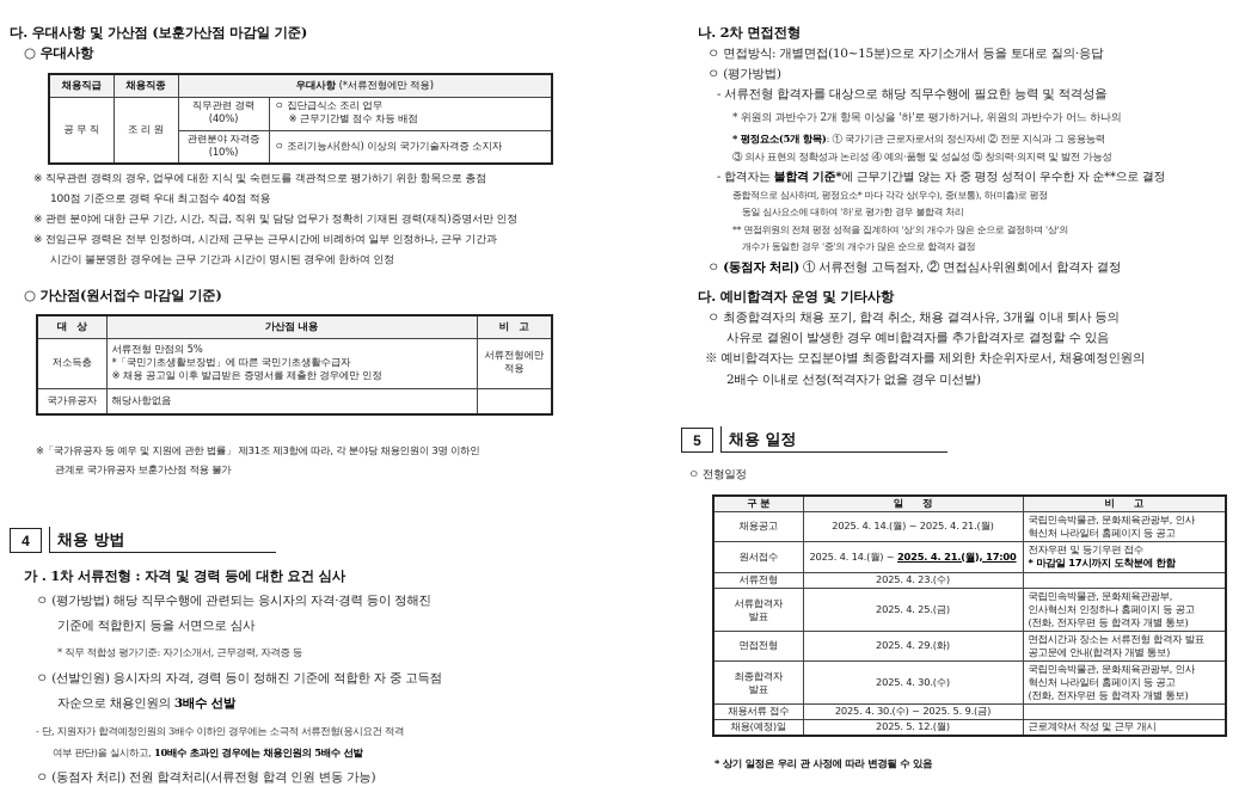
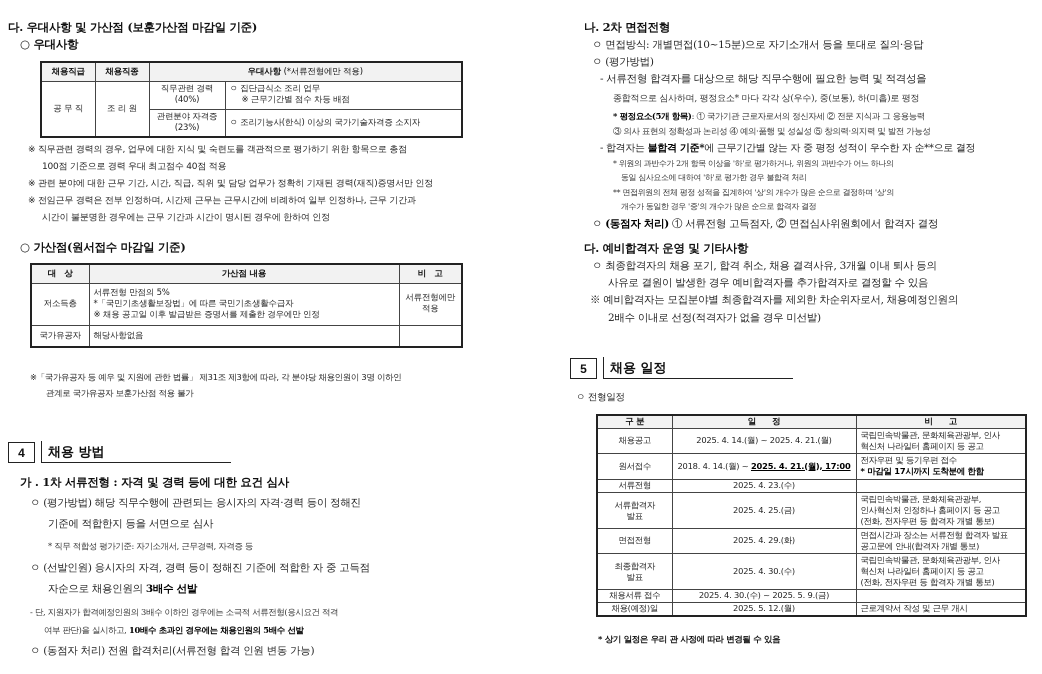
  다. 우대사항 및 가산점 (보훈가산점 마감일 기준)
  ○ 우대사항
  채용직급	채용직종	우대사항 (*서류전형에만 적용)
  공 무 직	조 리 원	직무관련 경력 (40%)	ㅇ 집단급식소 조리 업무 ※ 근무기간별 점수 차등 배점
- 관련분야 자격증 (10%)	ㅇ 조리기능사(한식) 이상의 국가기술자격증 소지자
+ 관련분야 자격증 (23%)	ㅇ 조리기능사(한식) 이상의 국가기술자격증 소지자
  ※ 직무관련 경력의 경우, 업무에 대한 지식 및 숙련도를 객관적으로 평가하기 위한 항목으로 총점
  100점 기준으로 경력 우대 최고점수 40점 적용
  ※ 관련 분야에 대한 근무 기간, 시간, 직급, 직위 및 담당 업무가 정확히 기재된 경력(재직)증명서만 인정
  ※ 전임근무 경력은 전부 인정하며, 시간제 근무는 근무시간에 비례하여 일부 인정하나, 근무 기간과
  시간이 불분명한 경우에는 근무 기간과 시간이 명시된 경우에 한하여 인정
  ○ 가산점(원서접수 마감일 기준)
  대 상	가산점 내용	비 고
  저소득층	서류전형 만점의 5% *「국민기초생활보장법」에 따른 국민기초생활수급자 ※ 채용 공고일 이후 발급받은 증명서를 제출한 경우에만 인정	서류전형에만 적용
  국가유공자	해당사항없음
  ※「국가유공자 등 예우 및 지원에 관한 법률」 제31조 제3항에 따라, 각 분야당 채용인원이 3명 이하인
  관계로 국가유공자 보훈가산점 적용 불가
  4
  채용 방법
  가 . 1차 서류전형 : 자격 및 경력 등에 대한 요건 심사
  ㅇ (평가방법) 해당 직무수행에 관련되는 응시자의 자격·경력 등이 정해진
  기준에 적합한지 등을 서면으로 심사
  * 직무 적합성 평가기준: 자기소개서, 근무경력, 자격증 등
  ㅇ (선발인원) 응시자의 자격, 경력 등이 정해진 기준에 적합한 자 중 고득점
  자순으로 채용인원의 3배수 선발
  - 단, 지원자가 합격예정인원의 3배수 이하인 경우에는 소극적 서류전형(응시요건 적격
  여부 판단)을 실시하고, 10배수 초과인 경우에는 채용인원의 5배수 선발
  ㅇ (동점자 처리) 전원 합격처리(서류전형 합격 인원 변동 가능)
  나. 2차 면접전형
  ㅇ 면접방식: 개별면접(10~15분)으로 자기소개서 등을 토대로 질의·응답
  ㅇ (평가방법)
  - 서류전형 합격자를 대상으로 해당 직무수행에 필요한 능력 및 적격성을
- * 위원의 과반수가 2개 항목 이상을 '하'로 평가하거나, 위원의 과반수가 어느 하나의
+ 종합적으로 심사하며, 평정요소* 마다 각각 상(우수), 중(보통), 하(미흡)로 평정
  * 평정요소(5개 항목): ① 국가기관 근로자로서의 정신자세 ② 전문 지식과 그 응용능력
  ③ 의사 표현의 정확성과 논리성 ④ 예의·품행 및 성실성 ⑤ 창의력·의지력 및 발전 가능성
  - 합격자는 불합격 기준*에 근무기간별 않는 자 중 평정 성적이 우수한 자 순**으로 결정
- 종합적으로 심사하며, 평정요소* 마다 각각 상(우수), 중(보통), 하(미흡)로 평정
+ * 위원의 과반수가 2개 항목 이상을 '하'로 평가하거나, 위원의 과반수가 어느 하나의
  동일 심사요소에 대하여 '하'로 평가한 경우 불합격 처리
  ** 면접위원의 전체 평정 성적을 집계하여 '상'의 개수가 많은 순으로 결정하며 '상'의
  개수가 동일한 경우 '중'의 개수가 많은 순으로 합격자 결정
  ㅇ (동점자 처리) ① 서류전형 고득점자, ② 면접심사위원회에서 합격자 결정
  다. 예비합격자 운영 및 기타사항
  ㅇ 최종합격자의 채용 포기, 합격 취소, 채용 결격사유, 3개월 이내 퇴사 등의
  사유로 결원이 발생한 경우 예비합격자를 추가합격자로 결정할 수 있음
  ※ 예비합격자는 모집분야별 최종합격자를 제외한 차순위자로서, 채용예정인원의
  2배수 이내로 선정(적격자가 없을 경우 미선발)
  5
  채용 일정
  ㅇ 전형일정
  구 분	일 정	비 고
  채용공고	2025. 4. 14.(월) ~ 2025. 4. 21.(월)	국립민속박물관, 문화체육관광부, 인사 혁신처 나라일터 홈페이지 등 공고
- 원서접수	2025. 4. 14.(월) ~ 2025. 4. 21.(월), 17:00	전자우편 및 등기우편 접수 * 마감일 17시까지 도착분에 한함
+ 원서접수	2018. 4. 14.(월) ~ 2025. 4. 21.(월), 17:00	전자우편 및 등기우편 접수 * 마감일 17시까지 도착분에 한함
  서류전형	2025. 4. 23.(수)
  서류합격자 발표	2025. 4. 25.(금)	국립민속박물관, 문화체육관광부, 인사혁신처 인정하나 홈페이지 등 공고 (전화, 전자우편 등 합격자 개별 통보)
  면접전형	2025. 4. 29.(화)	면접시간과 장소는 서류전형 합격자 발표 공고문에 안내(합격자 개별 통보)
  최종합격자 발표	2025. 4. 30.(수)	국립민속박물관, 문화체육관광부, 인사 혁신처 나라일터 홈페이지 등 공고 (전화, 전자우편 등 합격자 개별 통보)
  채용서류 접수	2025. 4. 30.(수) ~ 2025. 5. 9.(금)
  채용(예정)일	2025. 5. 12.(월)	근로계약서 작성 및 근무 개시
  * 상기 일정은 우리 관 사정에 따라 변경될 수 있음
